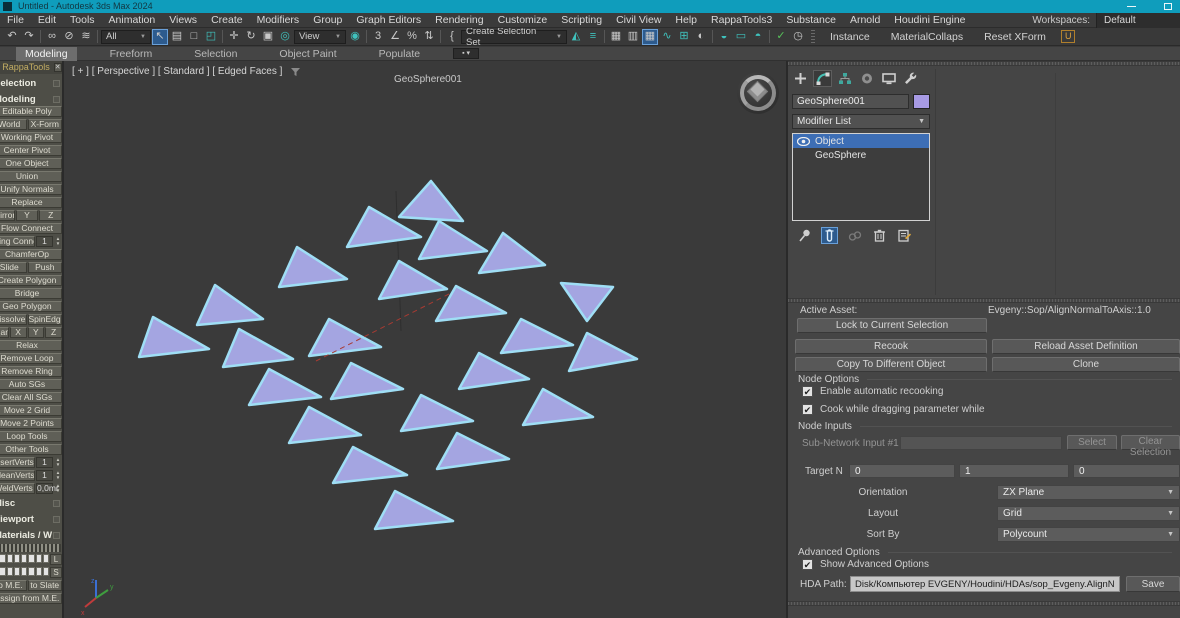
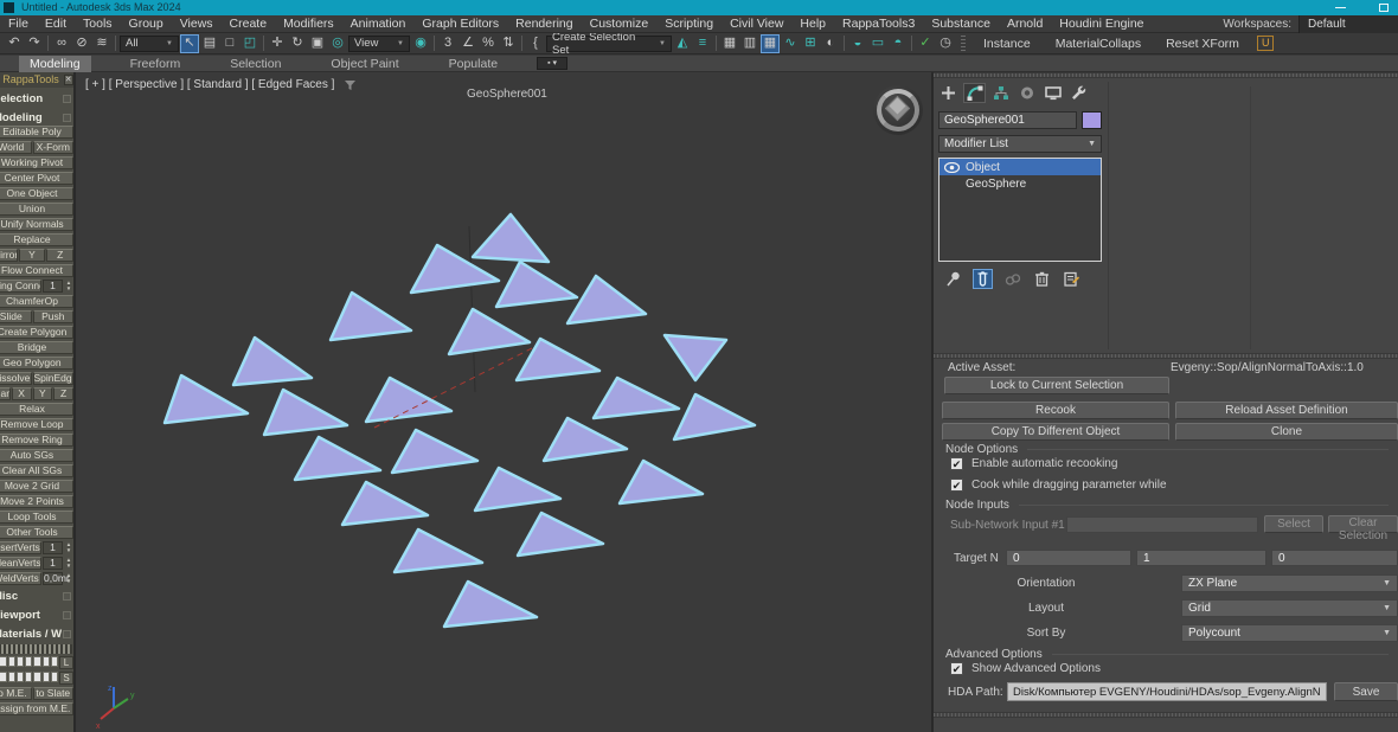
  Untitled - Autodesk 3ds Max 2024
  File
  Edit
  Tools
- Animation
+ Group
  Views
  Create
  Modifiers
- Group
+ Animation
  Graph Editors
  Rendering
  Customize
  Scripting
  Civil View
  Help
  RappaTools3
  Substance
  Arnold
  Houdini Engine
  Workspaces:
  Default
  ↶
  ↷
  ∞
  ⊘
  ≋
  All
  ↖
  ▤
  □
  ◰
  ✛
  ↻
  ▣
  ◎
  View
  ◉
  3
  ∠
  %
  ⇅
  {
  Create Selection Set
  ◭
  ≡
  ▦
  ▥
  ▦
  ∿
  ⊞
  ◐
  ◒
  ▭
  ◓
  ✓
  ◷
  Instance
  MaterialCollaps
  Reset XForm
  U
  Modeling
  Freeform
  Selection
  Object Paint
  Populate
  RappaTools
  election
  odeling
  Editable Poly
  World
  X-Form
  Working Pivot
  Center Pivot
  One Object
  Union
  Unify Normals
  Replace
  irror
  Y
  Z
  Flow Connect
  1
  ChamferOp
  Slide
  Push
  Create Polygon
  Bridge
  Geo Polygon
  issolve
  SpinEdg
  X
  Y
  Z
  Relax
  Remove Loop
  Remove Ring
  Auto SGs
  Clear All SGs
  Move 2 Grid
  Move 2 Points
  Loop Tools
  Other Tools
  sertVerts
  1
  leanVerts
  1
  eldVerts
  0,0m
  isc
  iewport
  aterials / W
  L
  S
  o M.E.
  to Slate
  ssign from M.E.
  [ + ] [ Perspective ] [ Standard ] [ Edged Faces ]
  GeoSphere001
  GeoSphere001
  Modifier List
  Object
  GeoSphere
  Active Asset:
  Evgeny::Sop/AlignNormalToAxis::1.0
  Lock to Current Selection
  Recook
  Reload Asset Definition
  Copy To Different Object
  Clone
  Node Options
  ✔
  Enable automatic recooking
  ✔
  Cook while dragging parameter while
  Node Inputs
  Sub-Network Input #1
  Select
  Clear Selection
  Target N
  0
  1
  0
  Orientation
  ZX Plane
  Layout
  Grid
  Sort By
  Polycount
  Advanced Options
  ✔
  Show Advanced Options
  HDA Path:
  Disk/Компьютер EVGENY/Houdini/HDAs/sop_Evgeny.AlignN
  Save
